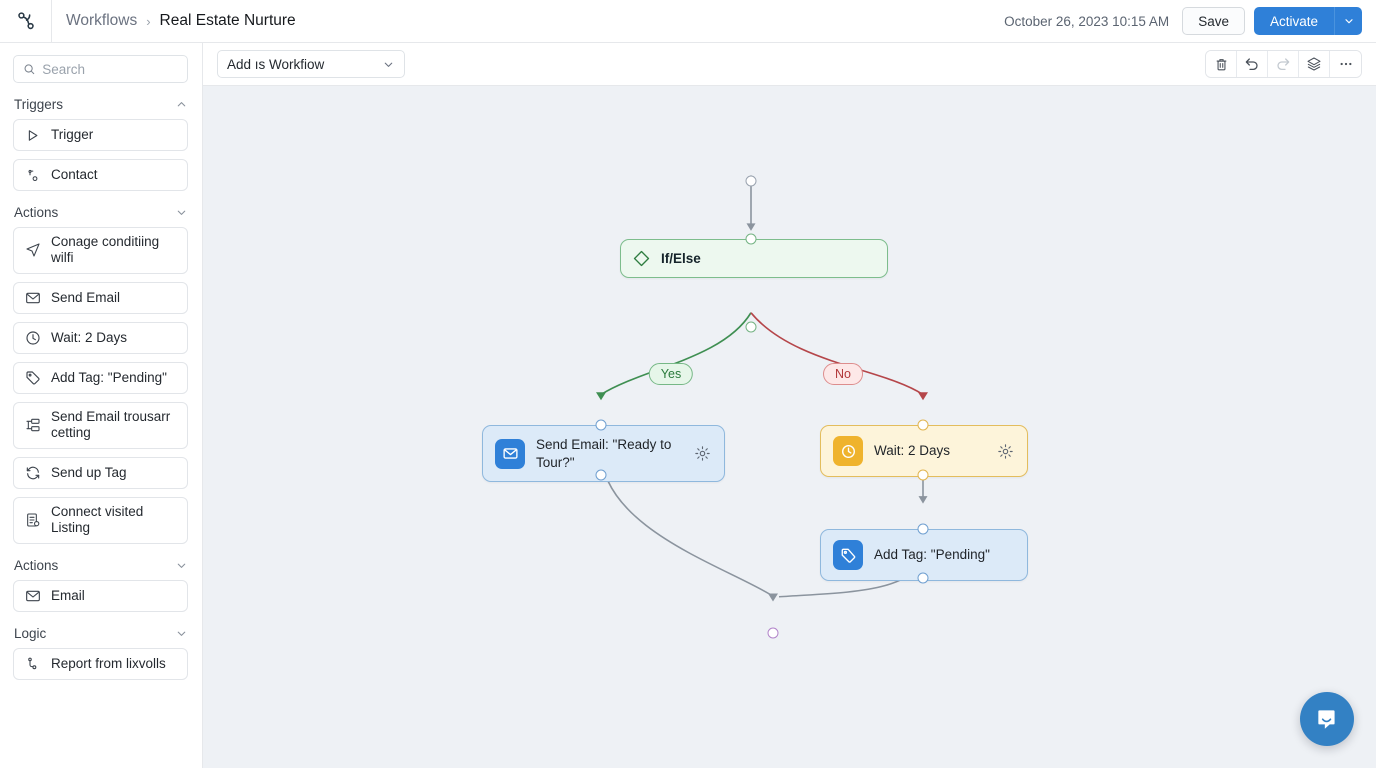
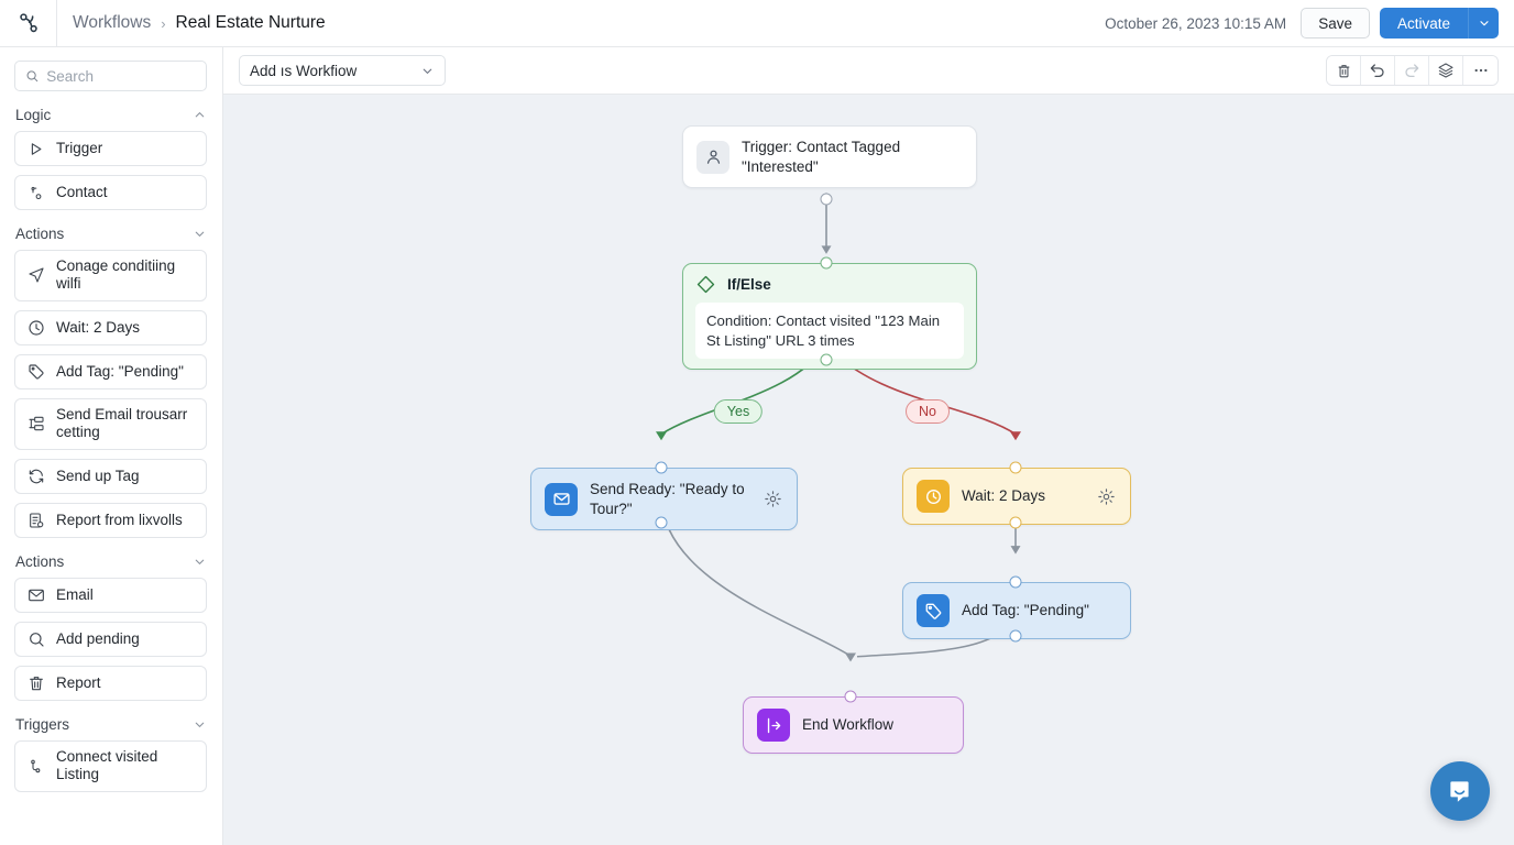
  Workflows
  ›
  Real Estate Nurture
  October 26, 2023 10:15 AM
  Save
  Activate
  Search
- Triggers
+ Logic
  Trigger
  Contact
  Actions
  Conage conditiing wilfi
- Send Email
  Wait: 2 Days
  Add Tag: "Pending"
  Send Email trousarr cetting
  Send up Tag
- Connect visited Listing
+ Report from lixvolls
  Actions
  Email
+ Add pending
+ Report
- Logic
+ Triggers
- Report from lixvolls
+ Connect visited Listing
  Add ıs Workfiow
+ Trigger: Contact Tagged "Interested"
  If/Else
+ Condition: Contact visited "123 Main St Listing" URL 3 times
  Yes
  No
- Send Email: "Ready to Tour?"
+ Send Ready: "Ready to Tour?"
  Wait: 2 Days
  Add Tag: "Pending"
+ End Workflow
